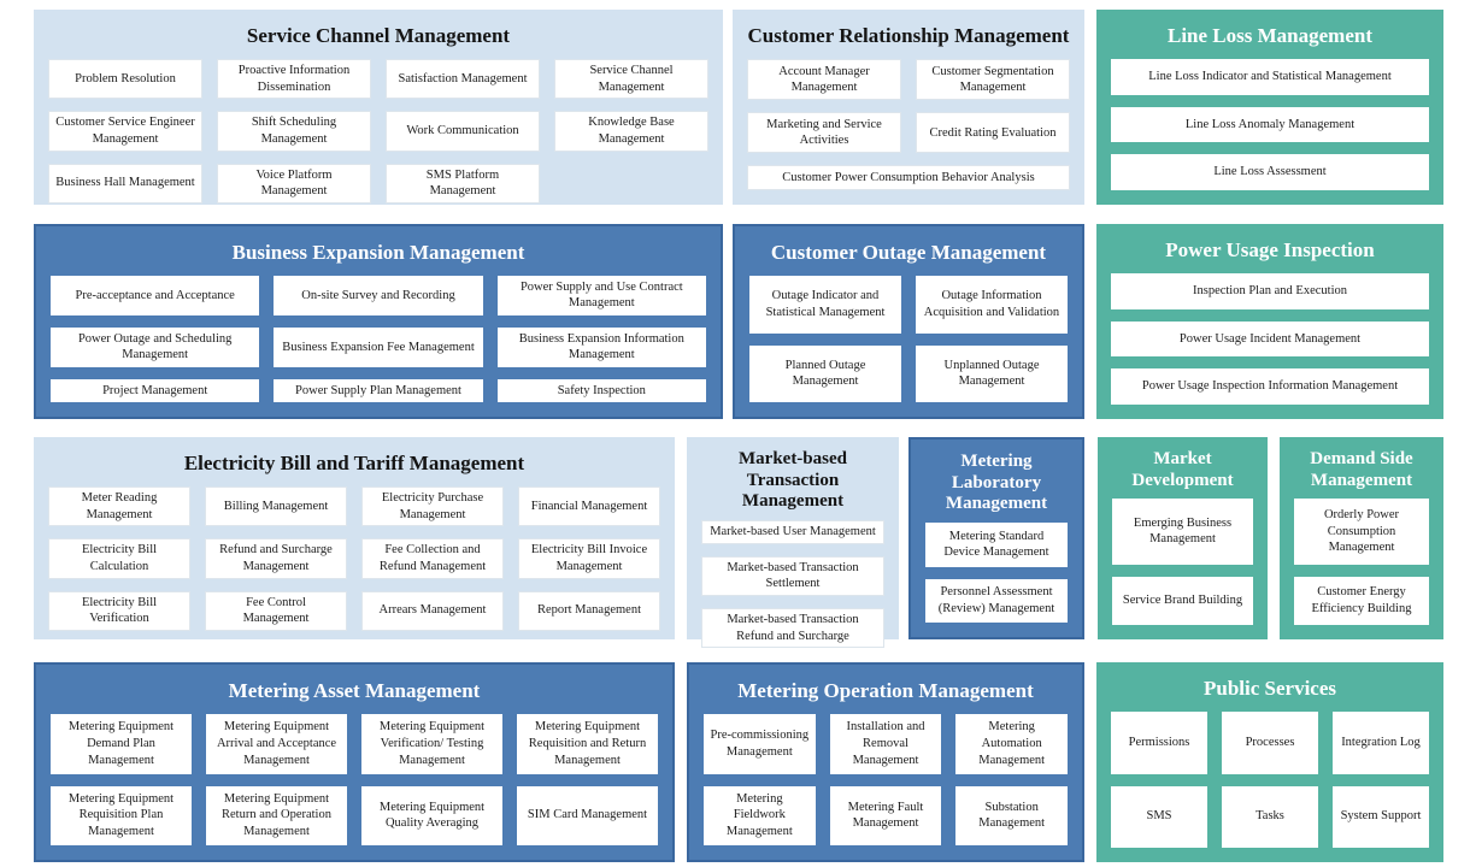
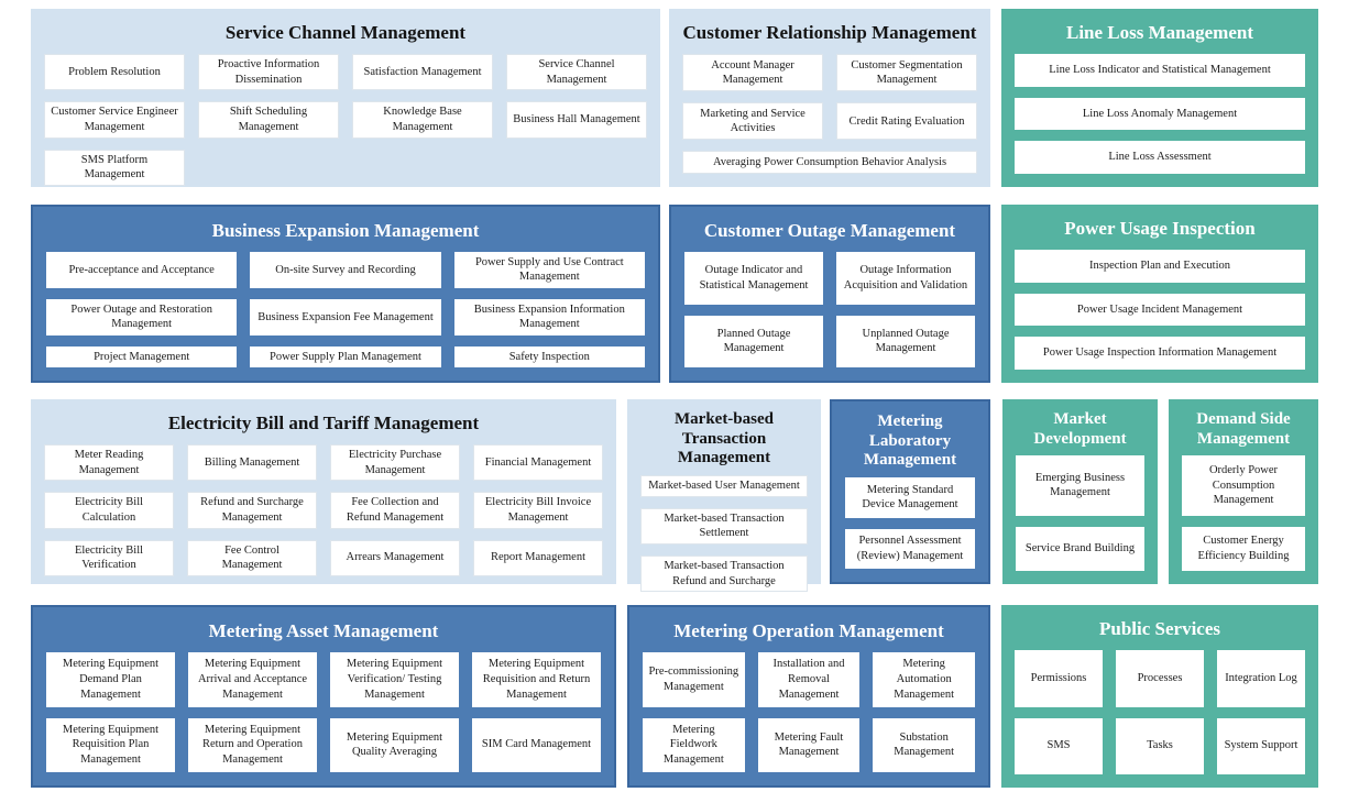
  Service Channel Management
  Problem Resolution
  Proactive Information Dissemination
  Satisfaction Management
  Service Channel Management
  Customer Service Engineer Management
  Shift Scheduling Management
- Work Communication
  Knowledge Base Management
  Business Hall Management
- Voice Platform Management
  SMS Platform Management
  Customer Relationship Management
  Account Manager Management
  Customer Segmentation Management
  Marketing and Service Activities
  Credit Rating Evaluation
- Customer Power Consumption Behavior Analysis
+ Averaging Power Consumption Behavior Analysis
  Line Loss Management
  Line Loss Indicator and Statistical Management
  Line Loss Anomaly Management
  Line Loss Assessment
  Business Expansion Management
  Pre-acceptance and Acceptance
  On-site Survey and Recording
  Power Supply and Use Contract Management
- Power Outage and Scheduling Management
+ Power Outage and Restoration Management
  Business Expansion Fee Management
  Business Expansion Information Management
  Project Management
  Power Supply Plan Management
  Safety Inspection
  Customer Outage Management
  Outage Indicator and Statistical Management
  Outage Information Acquisition and Validation
  Planned Outage Management
  Unplanned Outage Management
  Power Usage Inspection
  Inspection Plan and Execution
  Power Usage Incident Management
  Power Usage Inspection Information Management
  Electricity Bill and Tariff Management
  Meter Reading Management
  Billing Management
  Electricity Purchase Management
  Financial Management
  Electricity Bill Calculation
  Refund and Surcharge Management
  Fee Collection and Refund Management
  Electricity Bill Invoice Management
  Electricity Bill Verification
  Fee Control Management
  Arrears Management
  Report Management
  Market-based Transaction Management
  Market-based User Management
  Market-based Transaction Settlement
  Market-based Transaction Refund and Surcharge
  Metering Laboratory Management
  Metering Standard Device Management
  Personnel Assessment (Review) Management
  Market Development
  Emerging Business Management
  Service Brand Building
  Demand Side Management
  Orderly Power Consumption Management
  Customer Energy Efficiency Building
  Metering Asset Management
  Metering Equipment Demand Plan Management
  Metering Equipment Arrival and Acceptance Management
  Metering Equipment Verification/ Testing Management
  Metering Equipment Requisition and Return Management
  Metering Equipment Requisition Plan Management
  Metering Equipment Return and Operation Management
  Metering Equipment Quality Averaging
  SIM Card Management
  Metering Operation Management
  Pre-commissioning Management
  Installation and Removal Management
  Metering Automation Management
  Metering Fieldwork Management
  Metering Fault Management
  Substation Management
  Public Services
  Permissions
  Processes
  Integration Log
  SMS
  Tasks
  System Support
